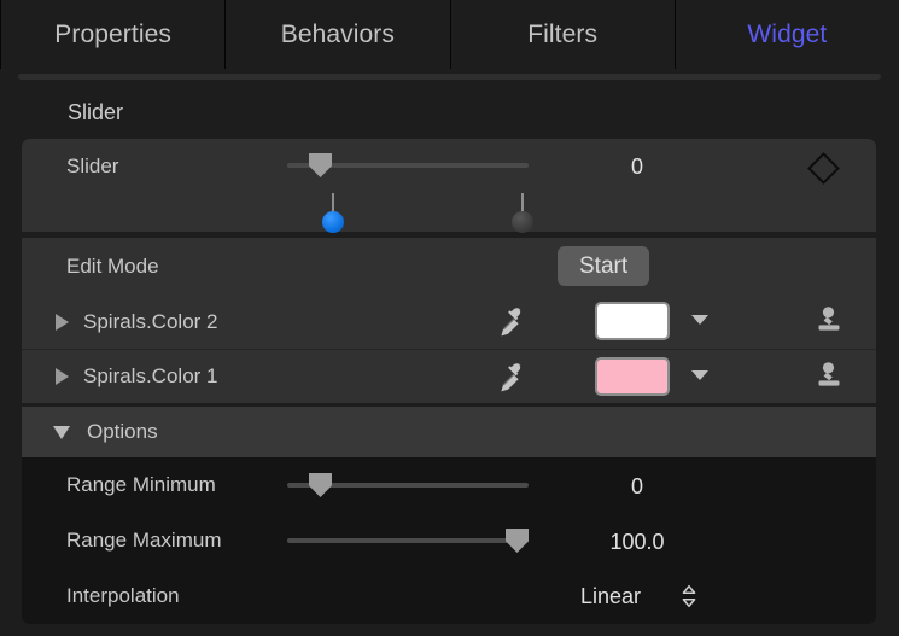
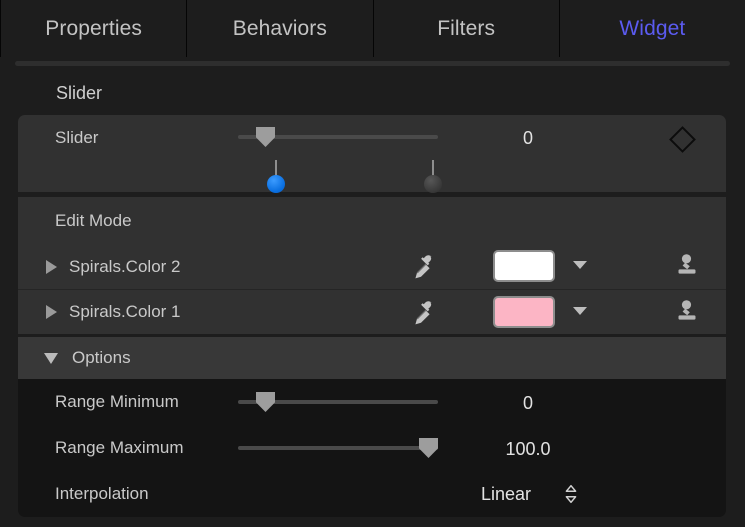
  Properties
  Behaviors
  Filters
  Widget
  Slider
  Slider
  0
  Edit Mode
- Start
  Spirals.Color 2
  Spirals.Color 1
  Options
  Range Minimum
  0
  Range Maximum
  100.0
  Interpolation
  Linear
